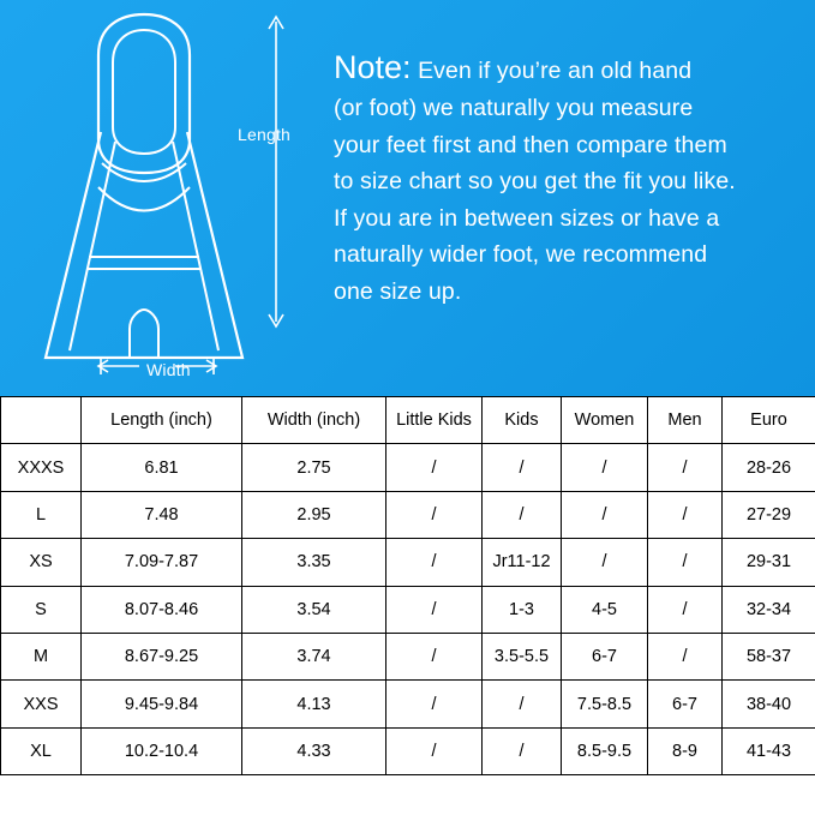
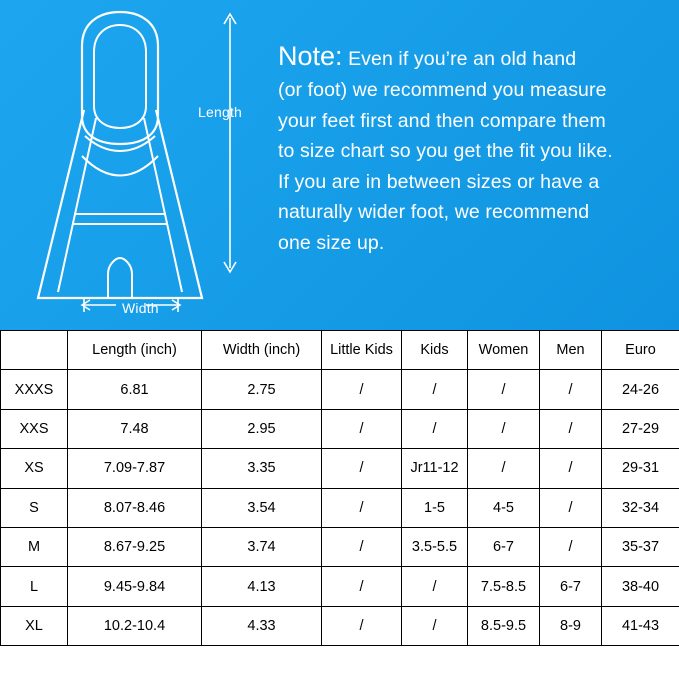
  Length
  Width
  Note: Even if you’re an old hand
- (or foot) we naturally you measure
+ (or foot) we recommend you measure
  your feet first and then compare them
  to size chart so you get the fit you like.
  If you are in between sizes or have a
  naturally wider foot, we recommend
  one size up.
  	Length (inch)	Width (inch)	Little Kids	Kids	Women	Men	Euro
- XXXS	6.81	2.75	/	/	/	/	28-26
+ XXXS	6.81	2.75	/	/	/	/	24-26
- L	7.48	2.95	/	/	/	/	27-29
+ XXS	7.48	2.95	/	/	/	/	27-29
  XS	7.09-7.87	3.35	/	Jr11-12	/	/	29-31
- S	8.07-8.46	3.54	/	1-3	4-5	/	32-34
+ S	8.07-8.46	3.54	/	1-5	4-5	/	32-34
- M	8.67-9.25	3.74	/	3.5-5.5	6-7	/	58-37
+ M	8.67-9.25	3.74	/	3.5-5.5	6-7	/	35-37
- XXS	9.45-9.84	4.13	/	/	7.5-8.5	6-7	38-40
+ L	9.45-9.84	4.13	/	/	7.5-8.5	6-7	38-40
  XL	10.2-10.4	4.33	/	/	8.5-9.5	8-9	41-43
